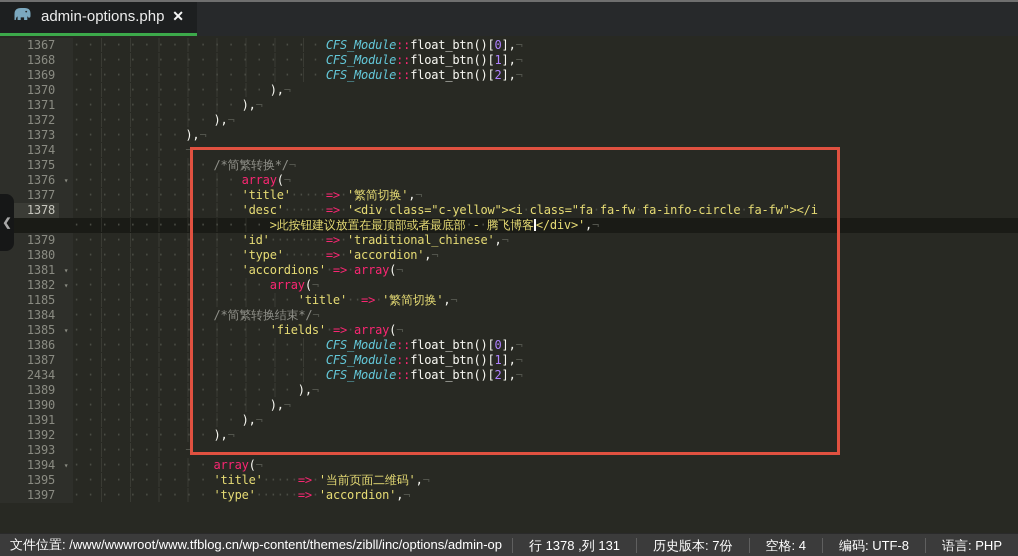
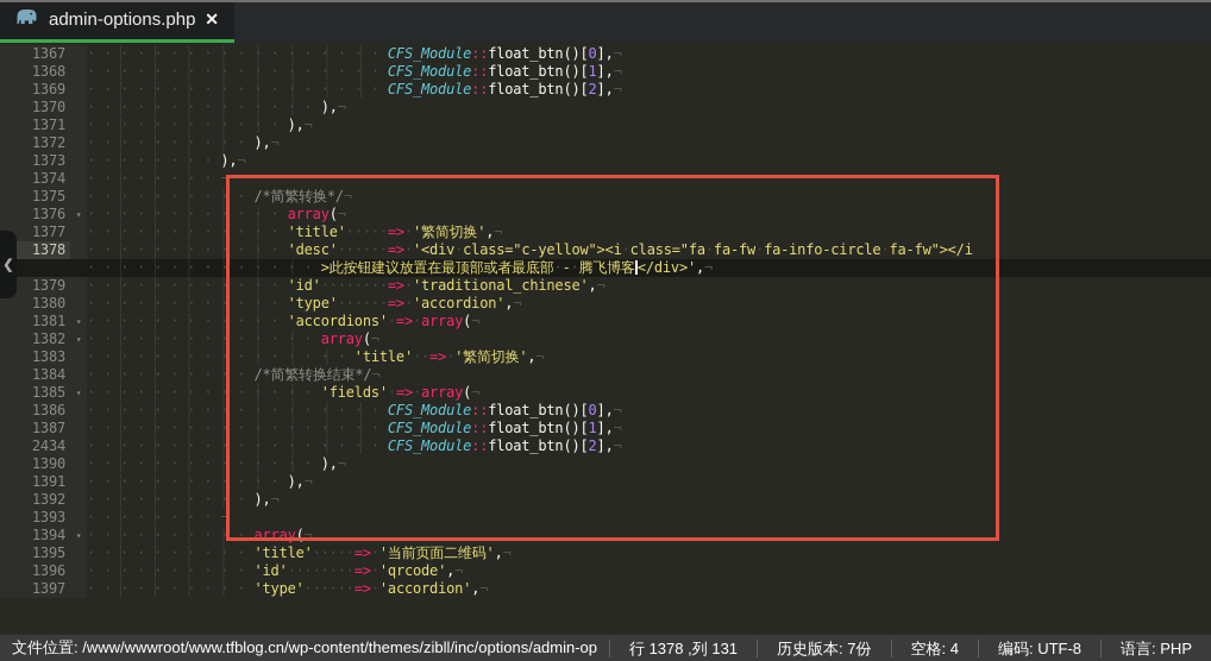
  admin-options.php
  ✕
  1367
  · · · · · · · · · · · · · · · · · · CFS_Module::float_btn()[0],¬
  1368
  · · · · · · · · · · · · · · · · · · CFS_Module::float_btn()[1],¬
  1369
  · · · · · · · · · · · · · · · · · · CFS_Module::float_btn()[2],¬
  1370
  · · · · · · · · · · · · · · ),¬
  1371
  · · · · · · · · · · · · ),¬
  1372
  · · · · · · · · · · ),¬
  1373
  · · · · · · · · ),¬
  1374
  · · · · · · · · ¬
  1375
  · · · · · · · · · · /*简繁转换*/¬
  1376
  ▾
  · · · · · · · · · · · · array(¬
  1377
  · · · · · · · · · · · · 'title'·····=>·'繁简切换',¬
  1378
  · · · · · · · · · · · · 'desc'······=>·'<div·class="c-yellow"><i·class="fa·fa-fw·fa-info-circle·fa-fw"></i
  · · · · · · · · · · · · · · >此按钮建议放置在最顶部或者最底部·-·腾飞博客 </div>',¬
  1379
  · · · · · · · · · · · · 'id'········=>·'traditional_chinese',¬
  1380
  · · · · · · · · · · · · 'type'······=>·'accordion',¬
  1381
  ▾
  · · · · · · · · · · · · 'accordions'·=>·array(¬
  1382
  ▾
  · · · · · · · · · · · · · · array(¬
- 1185
+ 1383
  · · · · · · · · · · · · · · · · 'title'··=>·'繁简切换',¬
  1384
  · · · · · · · · · · /*简繁转换结束*/¬
  1385
  ▾
  · · · · · · · · · · · · · · 'fields'·=>·array(¬
  1386
  · · · · · · · · · · · · · · · · · · CFS_Module::float_btn()[0],¬
  1387
  · · · · · · · · · · · · · · · · · · CFS_Module::float_btn()[1],¬
  2434
  · · · · · · · · · · · · · · · · · · CFS_Module::float_btn()[2],¬
- 1389
- · · · · · · · · · · · · · · · · ),¬
  1390
  · · · · · · · · · · · · · · ),¬
  1391
  · · · · · · · · · · · · ),¬
  1392
  · · · · · · · · · · ),¬
  1393
  · · · · · · · · ¬
  1394
  ▾
  · · · · · · · · · · array(¬
  1395
  · · · · · · · · · · 'title'·····=>·'当前页面二维码',¬
+ 1396
+ · · · · · · · · · · 'id'········=>·'qrcode',¬
  1397
  · · · · · · · · · · 'type'······=>·'accordion',¬
  ❮
  文件位置: /www/wwwroot/www.tfblog.cn/wp-content/themes/zibll/inc/options/admin-op
  行 1378 ,列 131
  历史版本: 7份
  空格: 4
  编码: UTF-8
  语言: PHP
